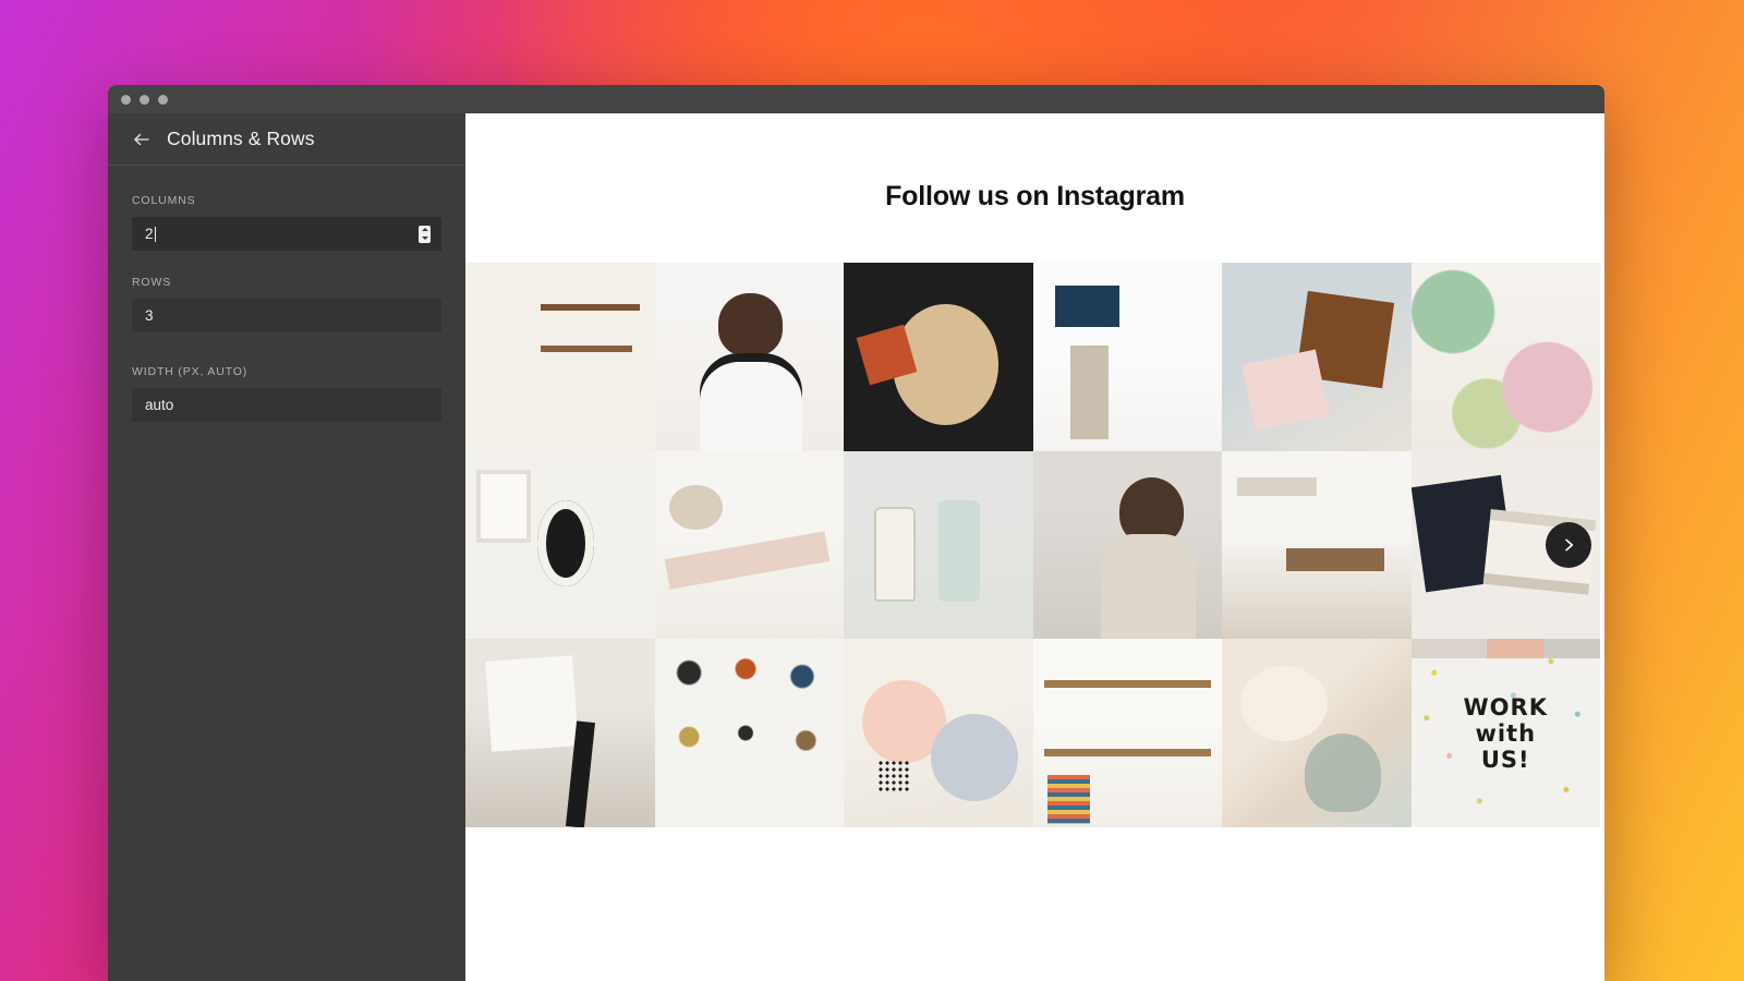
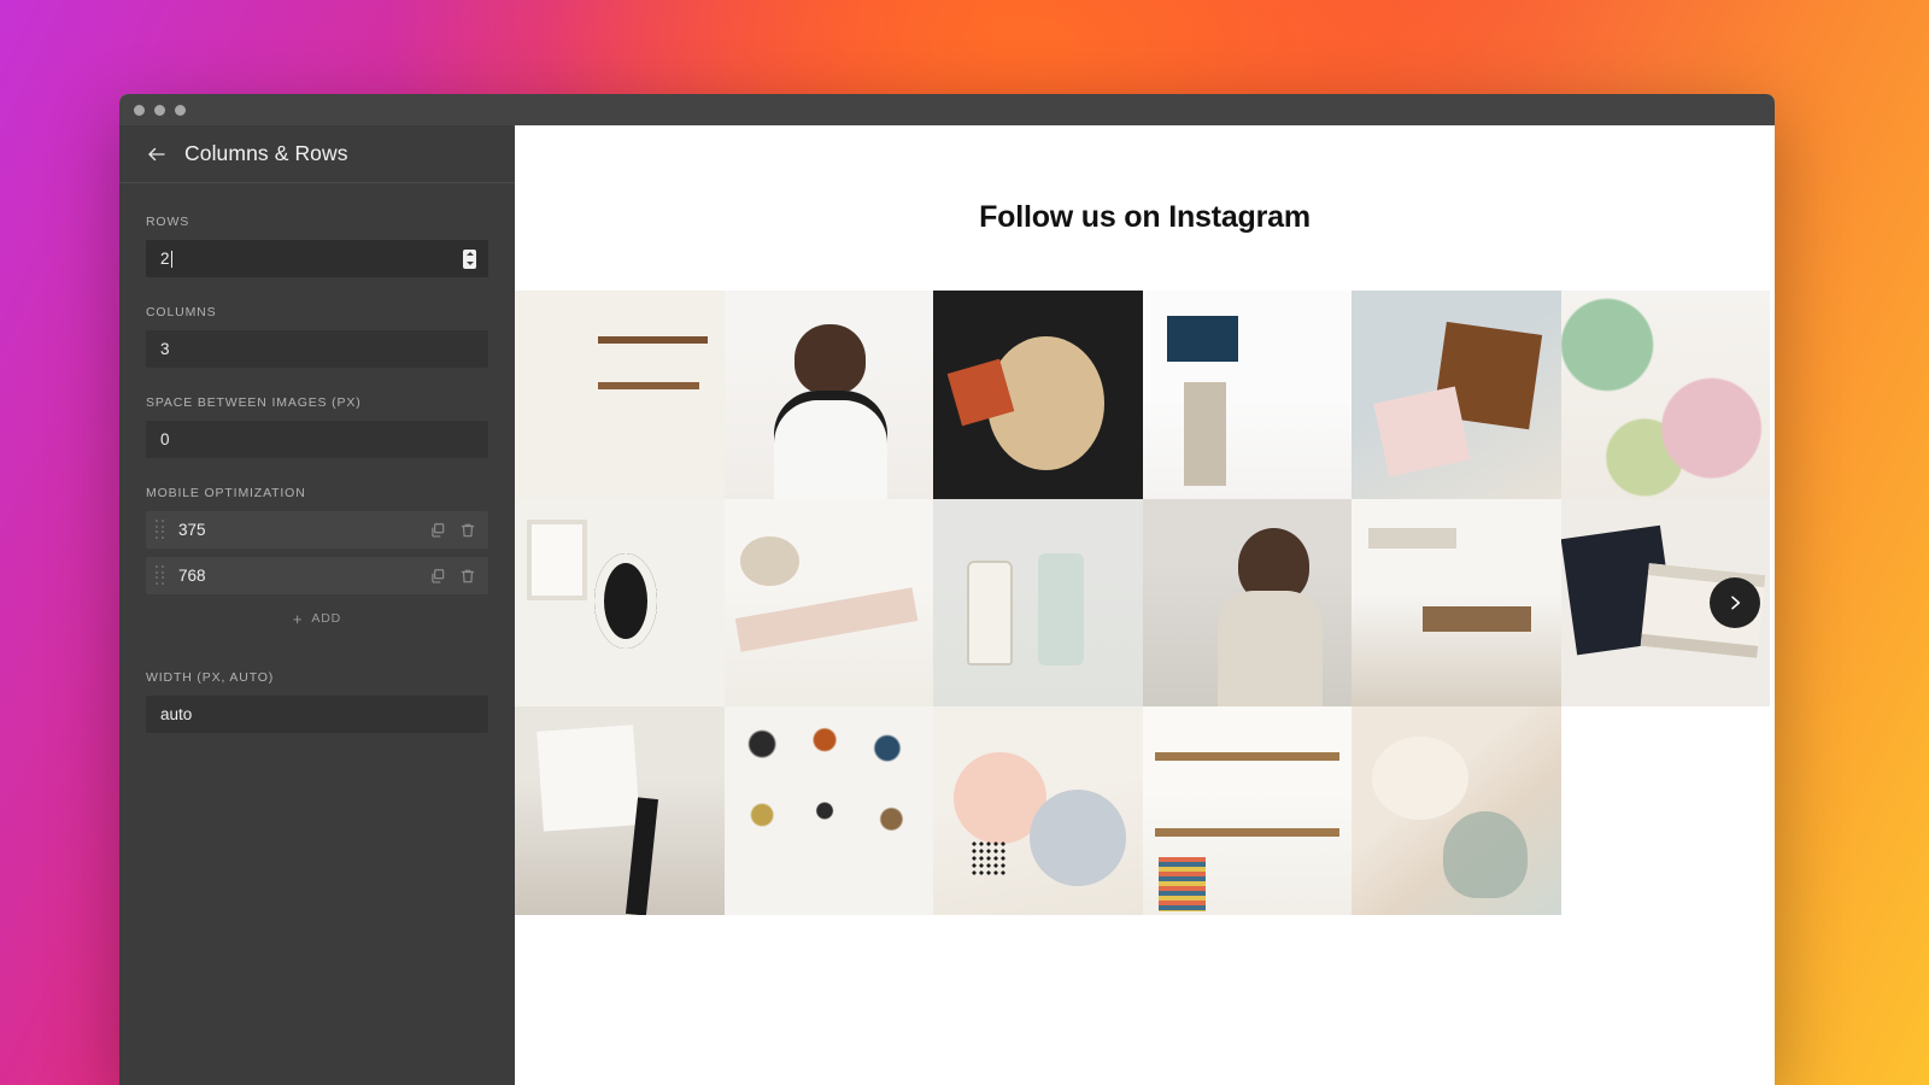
  Columns & Rows
- COLUMNS
+ ROWS
  2
- ROWS
+ COLUMNS
  3
+ SPACE BETWEEN IMAGES (PX)
+ 0
+ MOBILE OPTIMIZATION
+ 375
+ 768
+ +
+ ADD
  WIDTH (PX, AUTO)
  auto
  Follow us on Instagram
- WORK
- with
- US!
